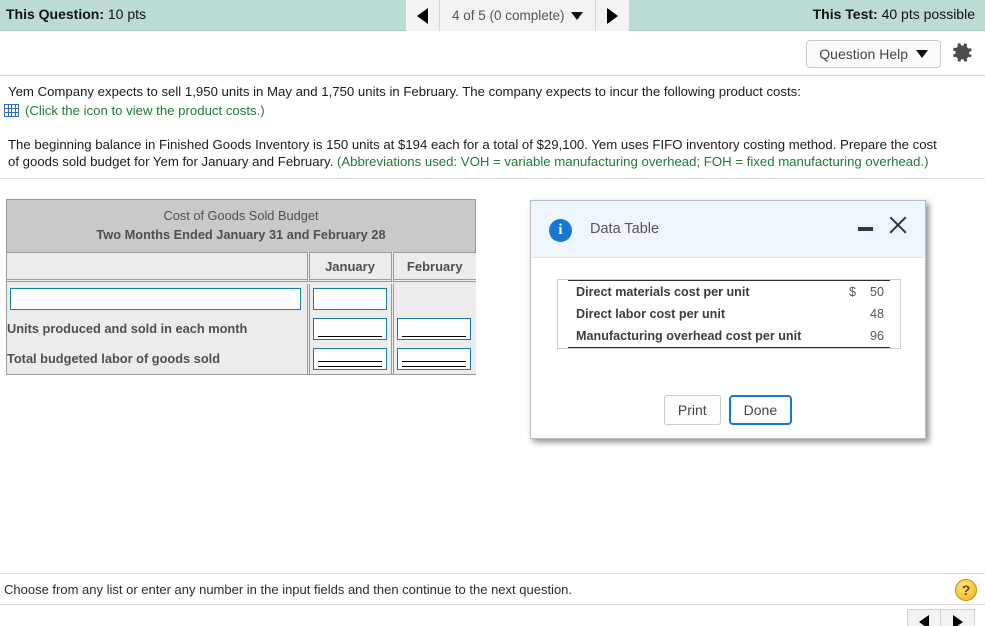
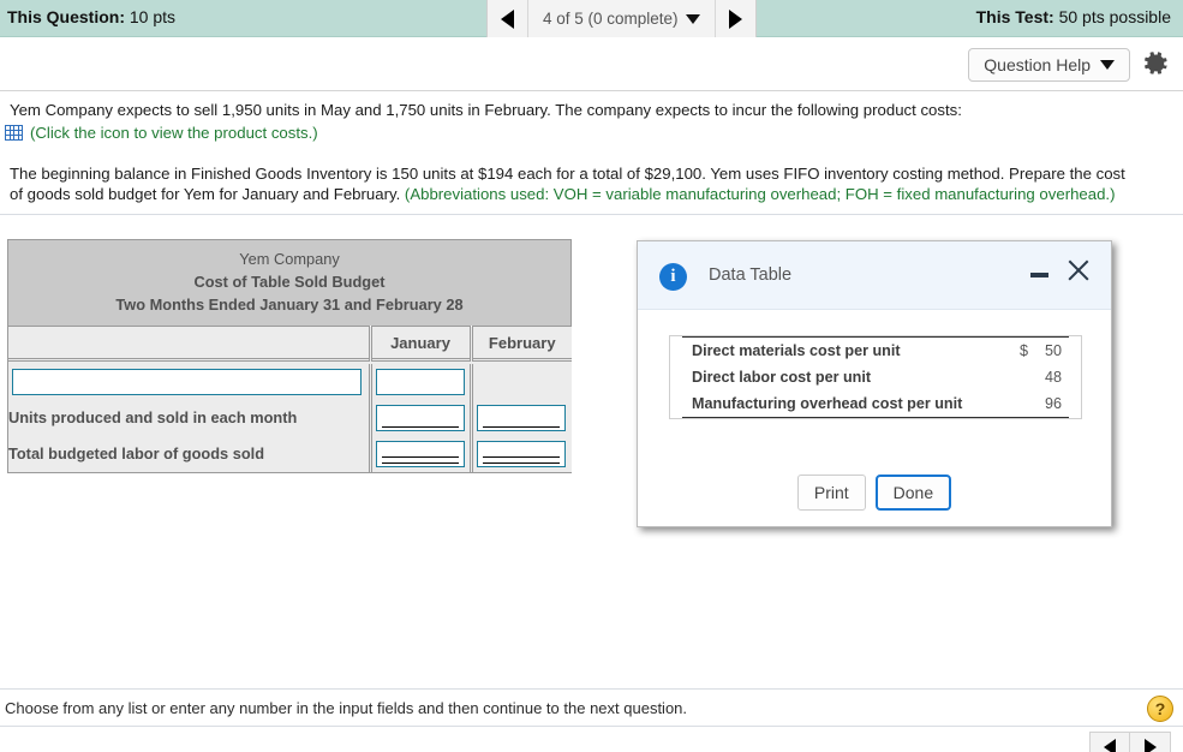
  This Question: 10 pts
  4 of 5 (0 complete)
- This Test: 40 pts possible
+ This Test: 50 pts possible
  Question Help
  Yem Company expects to sell 1,950 units in May and 1,750 units in February. The company expects to incur the following product costs:
  (Click the icon to view the product costs.)
  The beginning balance in Finished Goods Inventory is 150 units at $194 each for a total of $29,100. Yem uses FIFO inventory costing method. Prepare the cost of goods sold budget for Yem for January and February. (Abbreviations used: VOH = variable manufacturing overhead; FOH = fixed manufacturing overhead.)
+ Yem Company
- Cost of Goods Sold Budget
+ Cost of Table Sold Budget
  Two Months Ended January 31 and February 28
  	January	February
  Units produced and sold in each month
  Total budgeted labor of goods sold
  i
  Data Table
  Direct materials cost per unit	$	50
  Direct labor cost per unit		48
  Manufacturing overhead cost per unit		96
  Print
  Done
  Choose from any list or enter any number in the input fields and then continue to the next question.
  ?
